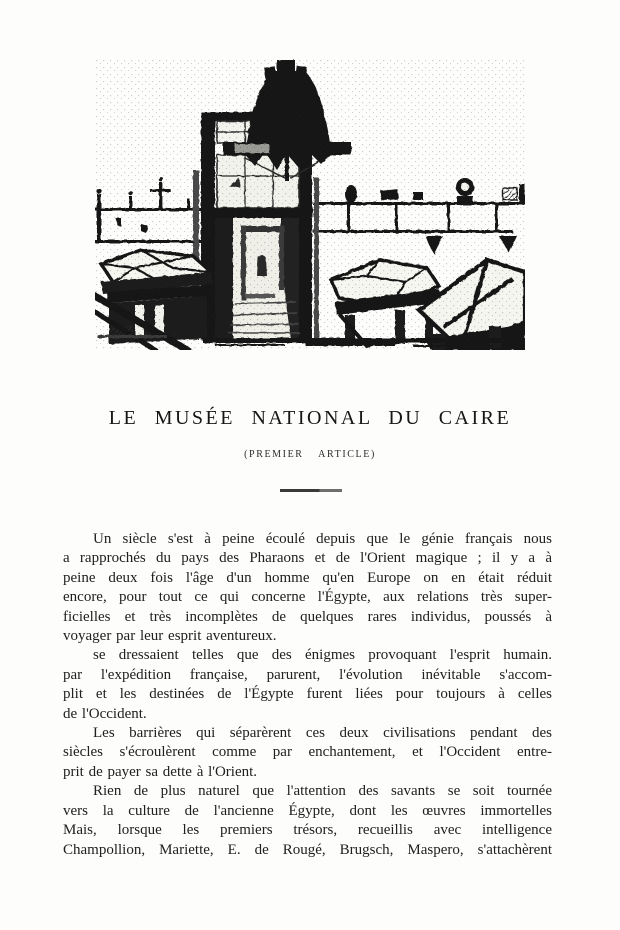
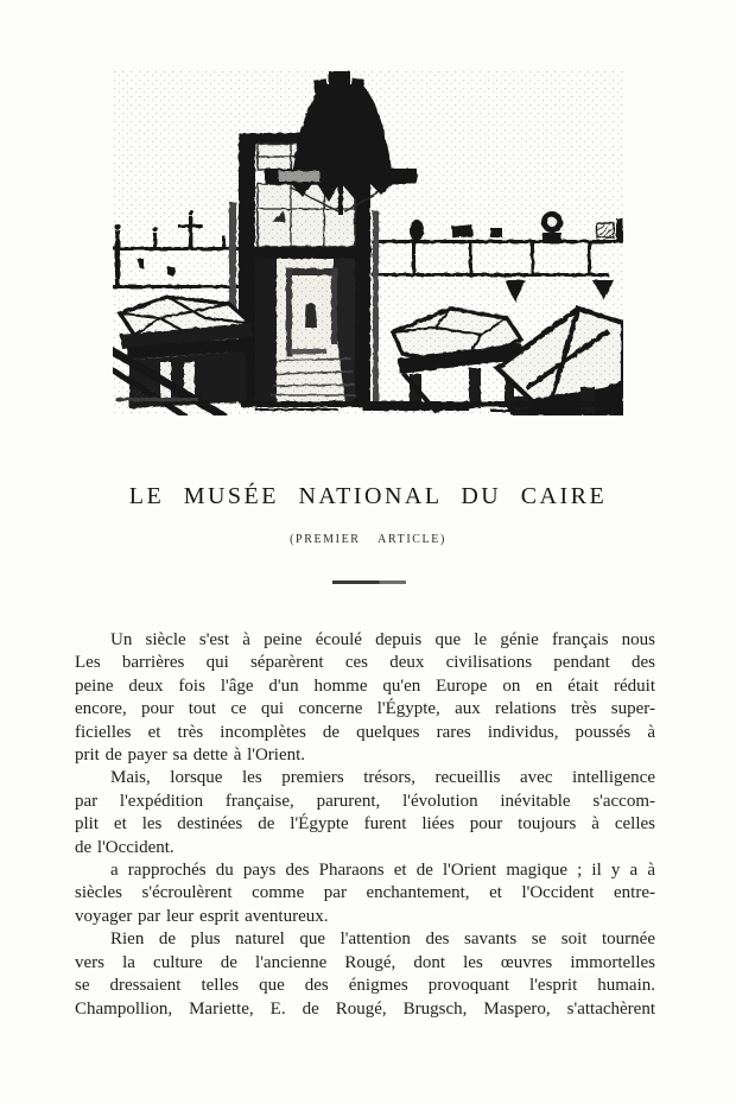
  LE MUSÉE NATIONAL DU CAIRE
  (PREMIER ARTICLE)
  Un siècle s'est à peine écoulé depuis que le génie français nous
- a rapprochés du pays des Pharaons et de l'Orient magique ; il y a à
+ Les barrières qui séparèrent ces deux civilisations pendant des
  peine deux fois l'âge d'un homme qu'en Europe on en était réduit
  encore, pour tout ce qui concerne l'Égypte, aux relations très super-
  ficielles et très incomplètes de quelques rares individus, poussés à
- voyager par leur esprit aventureux.
+ prit de payer sa dette à l'Orient.
- se dressaient telles que des énigmes provoquant l'esprit humain.
+ Mais, lorsque les premiers trésors, recueillis avec intelligence
  par l'expédition française, parurent, l'évolution inévitable s'accom-
  plit et les destinées de l'Égypte furent liées pour toujours à celles
  de l'Occident.
- Les barrières qui séparèrent ces deux civilisations pendant des
+ a rapprochés du pays des Pharaons et de l'Orient magique ; il y a à
  siècles s'écroulèrent comme par enchantement, et l'Occident entre-
- prit de payer sa dette à l'Orient.
+ voyager par leur esprit aventureux.
  Rien de plus naturel que l'attention des savants se soit tournée
- vers la culture de l'ancienne Égypte, dont les œuvres immortelles
+ vers la culture de l'ancienne Rougé, dont les œuvres immortelles
- Mais, lorsque les premiers trésors, recueillis avec intelligence
+ se dressaient telles que des énigmes provoquant l'esprit humain.
  Champollion, Mariette, E. de Rougé, Brugsch, Maspero, s'attachèrent
